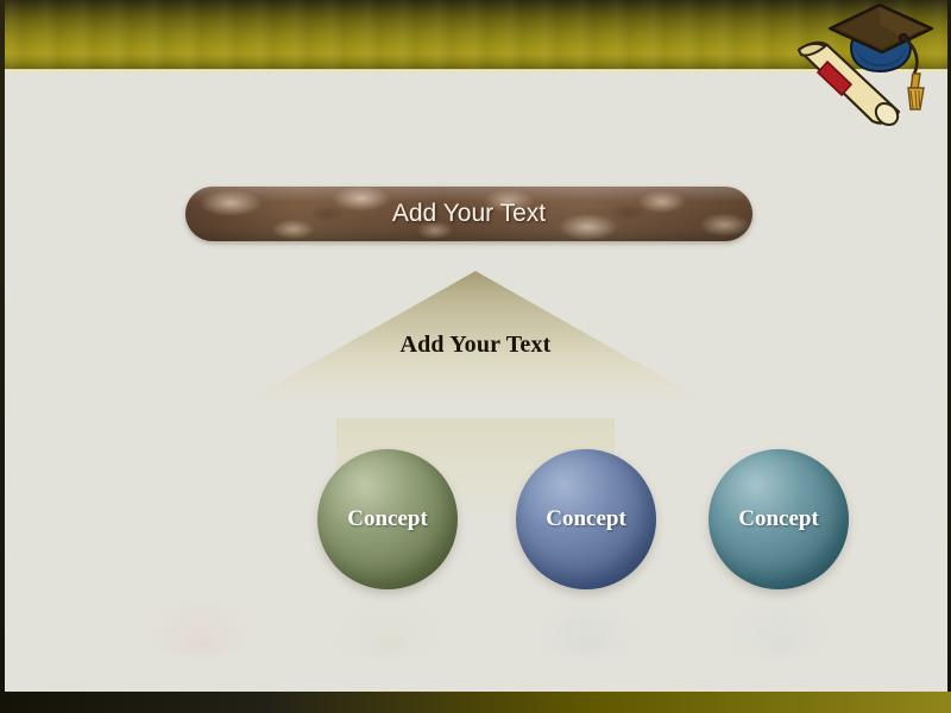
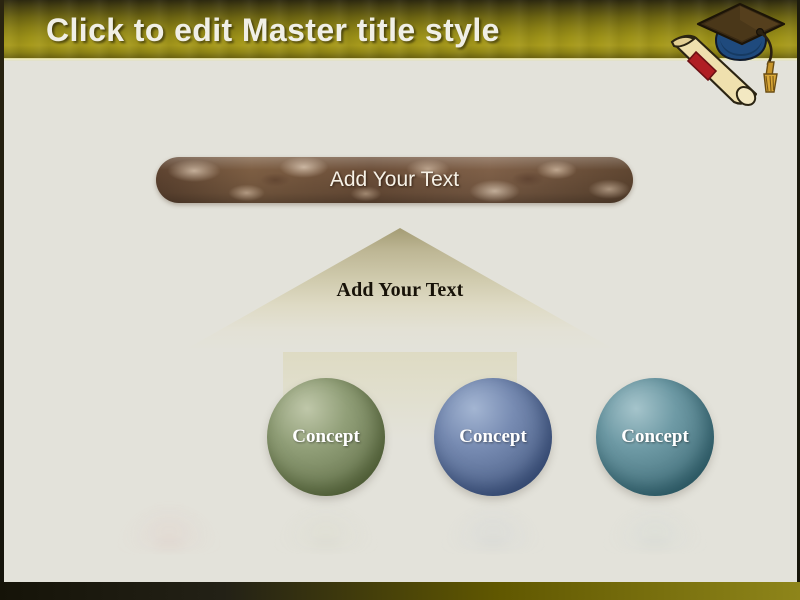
+ Click to edit Master title style
  Add Your Text
  Add Your Text
  Concept
  Concept
  Concept
